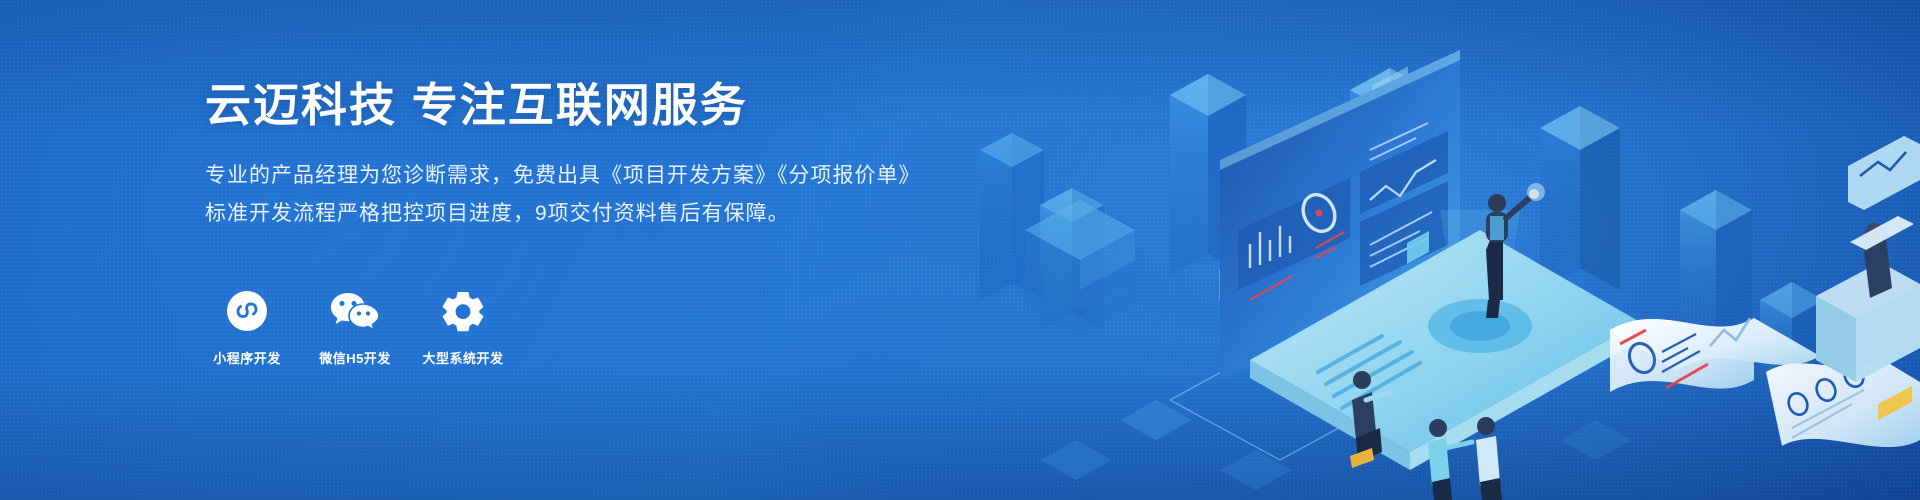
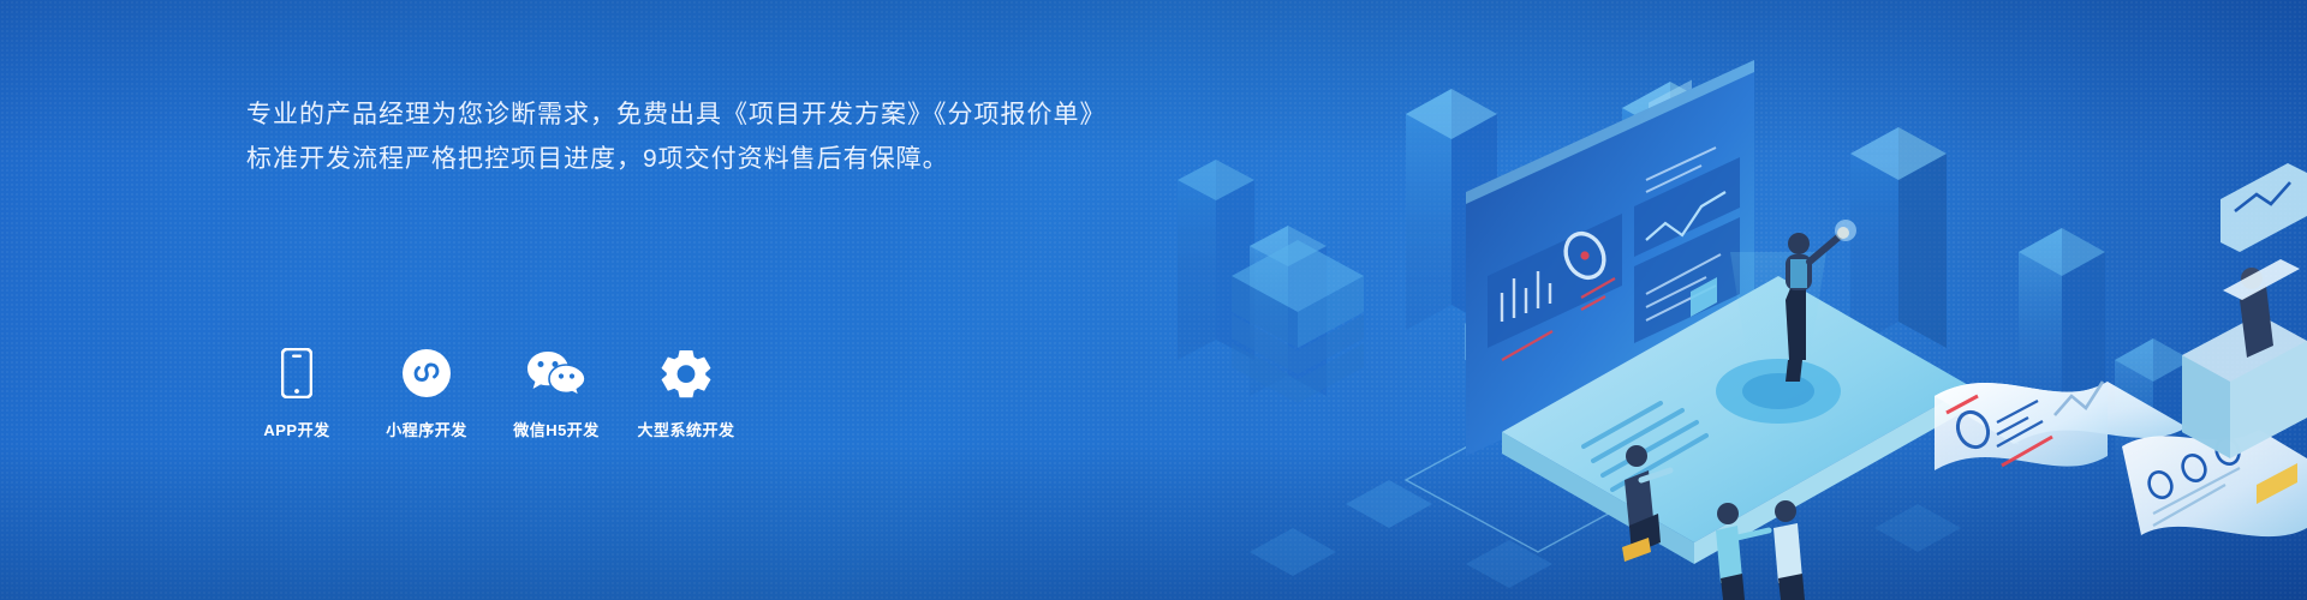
- 云迈科技 专注互联网服务
  专业的产品经理为您诊断需求，免费出具《项目开发方案》《分项报价单》
  标准开发流程严格把控项目进度，9项交付资料售后有保障。
+ APP开发
  小程序开发
  微信H5开发
  大型系统开发
